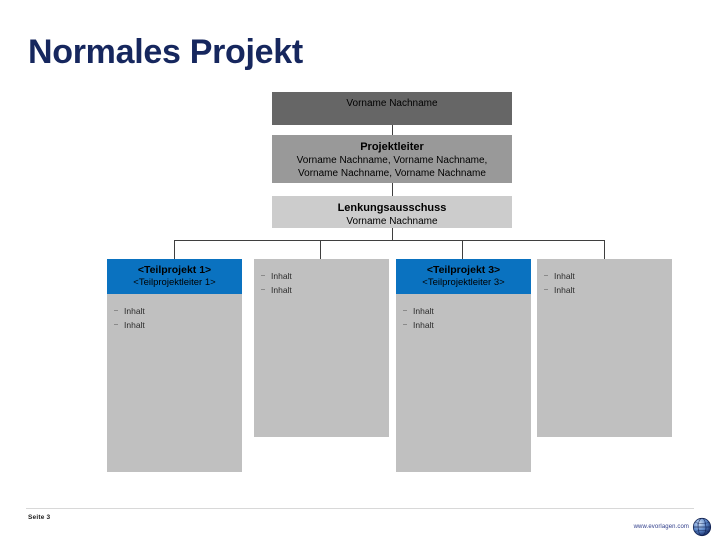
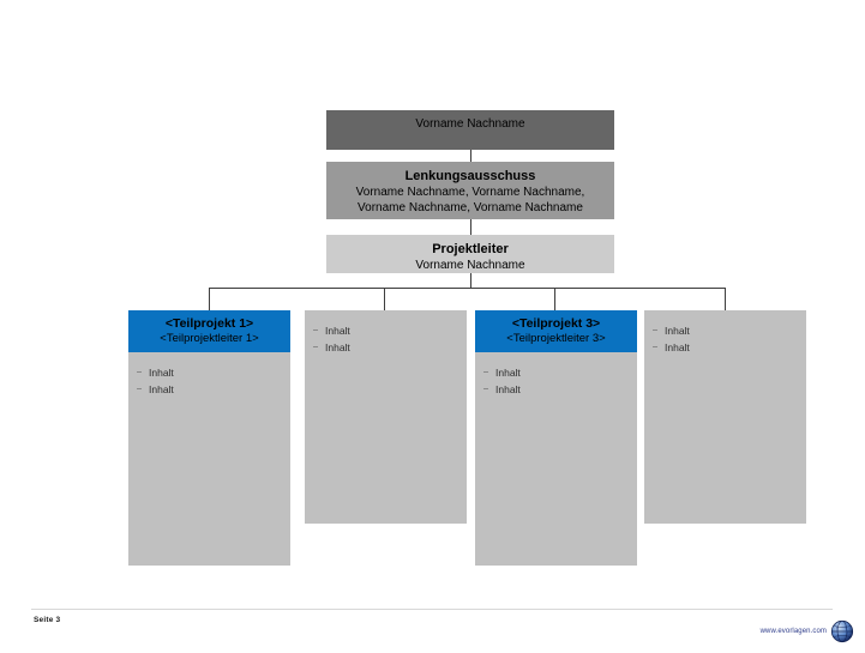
- Normales Projekt
  Vorname Nachname
- Projektleiter
+ Lenkungsausschuss
  Vorname Nachname, Vorname Nachname,
  Vorname Nachname, Vorname Nachname
- Lenkungsausschuss
+ Projektleiter
  Vorname Nachname
  <Teilprojekt 1>
  <Teilprojektleiter 1>
  Inhalt
  Inhalt
  Inhalt
  Inhalt
  <Teilprojekt 3>
  <Teilprojektleiter 3>
  Inhalt
  Inhalt
  Inhalt
  Inhalt
